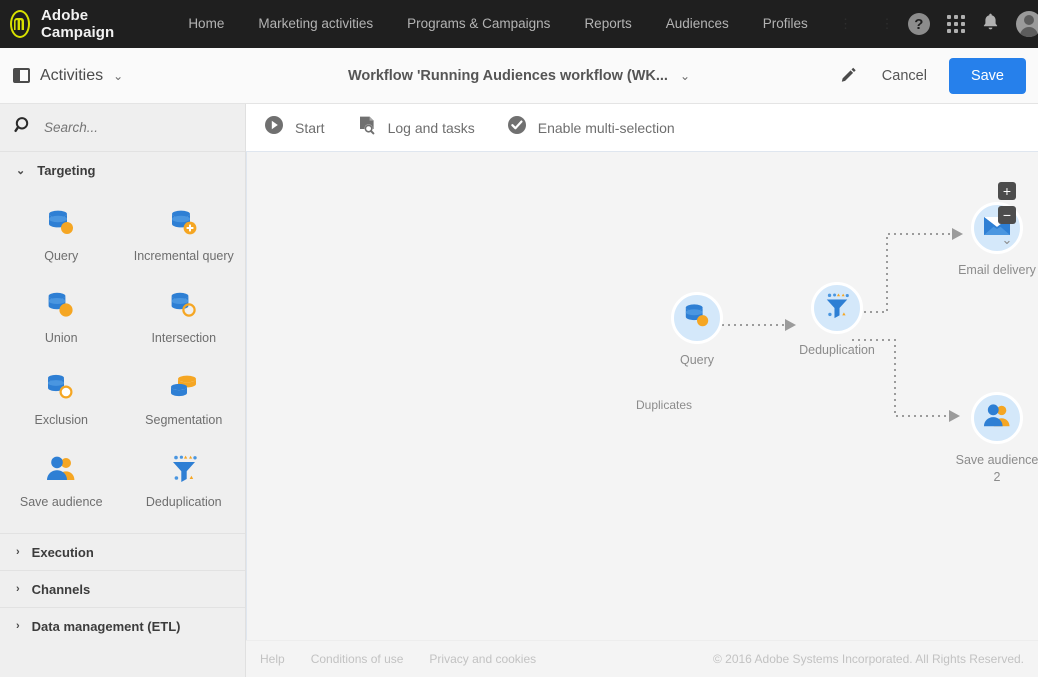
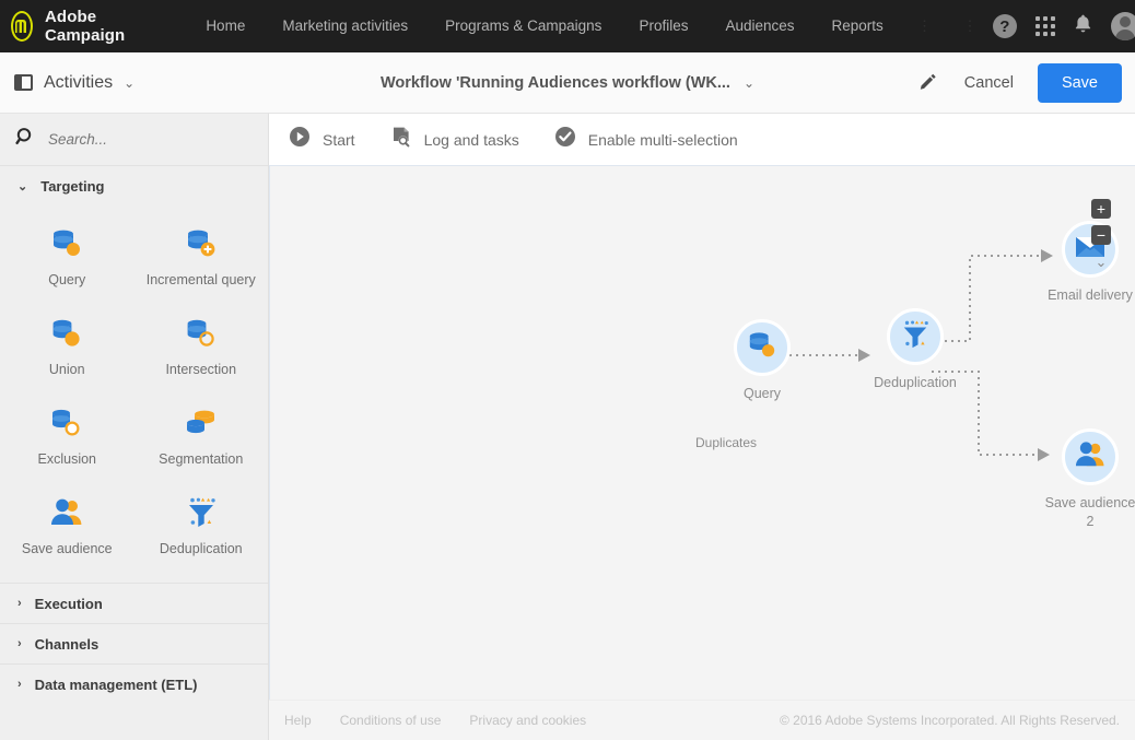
  Adobe Campaign
  Home
  Marketing activities
  Programs & Campaigns
- Reports
+ Profiles
  Audiences
- Profiles
+ Reports
  ?
  Activities
  ⌄
  Workflow 'Running Audiences workflow (WK... ⌄
  Cancel
  Save
  Search...
  ⌄
  Targeting
  Query
  Incremental query
  Union
  Intersection
  Exclusion
  Segmentation
  Save audience
  Deduplication
  ›
  Execution
  ›
  Channels
  ›
  Data management (ETL)
  Start
  Log and tasks
  Enable multi-selection
  Duplicates
  Query
  Deduplication
  Email delivery
  Save audience 2
  +
  −
  ⌄
  Help
  Conditions of use
  Privacy and cookies
  © 2016 Adobe Systems Incorporated. All Rights Reserved.
